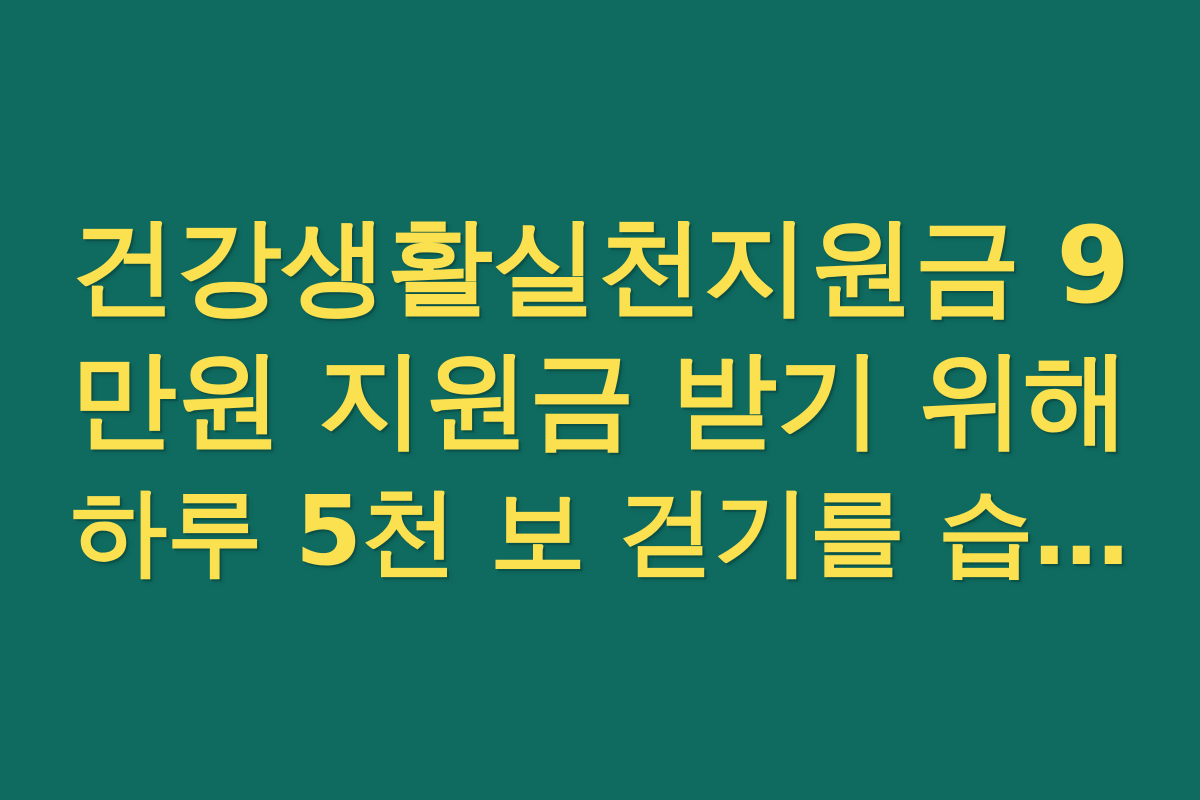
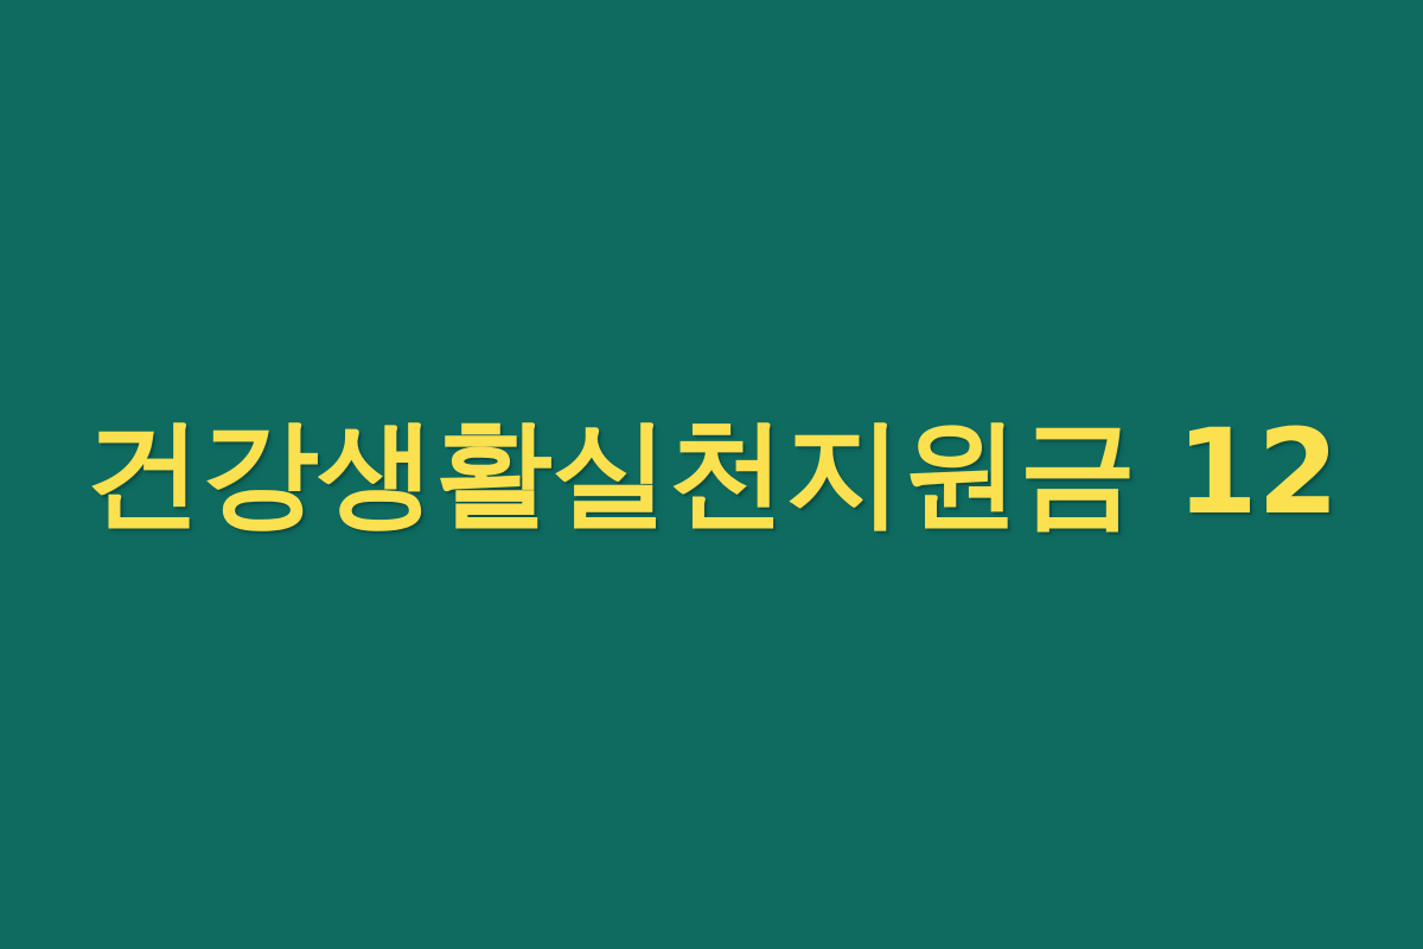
- 건강생활실천지원금 9
+ 건강생활실천지원금 12
- 만원 지원금 받기 위해
- 하루 5천 보 걷기를 습…
